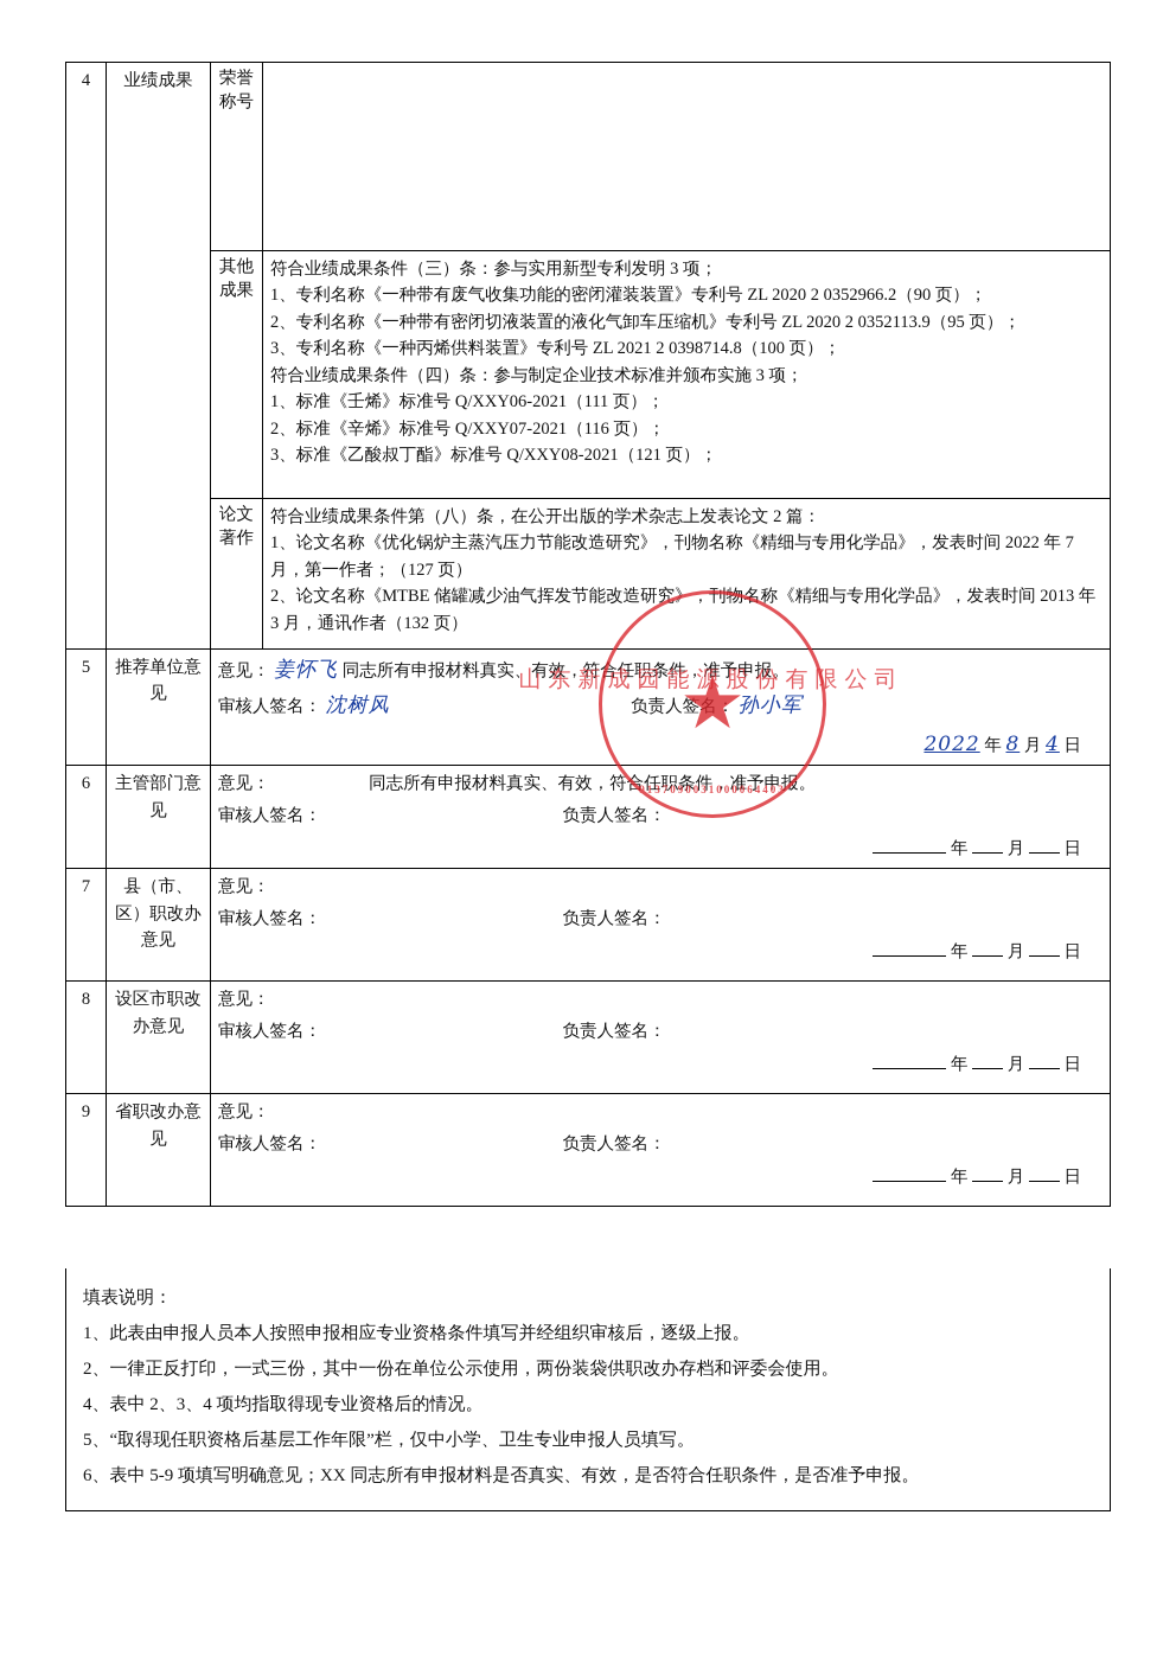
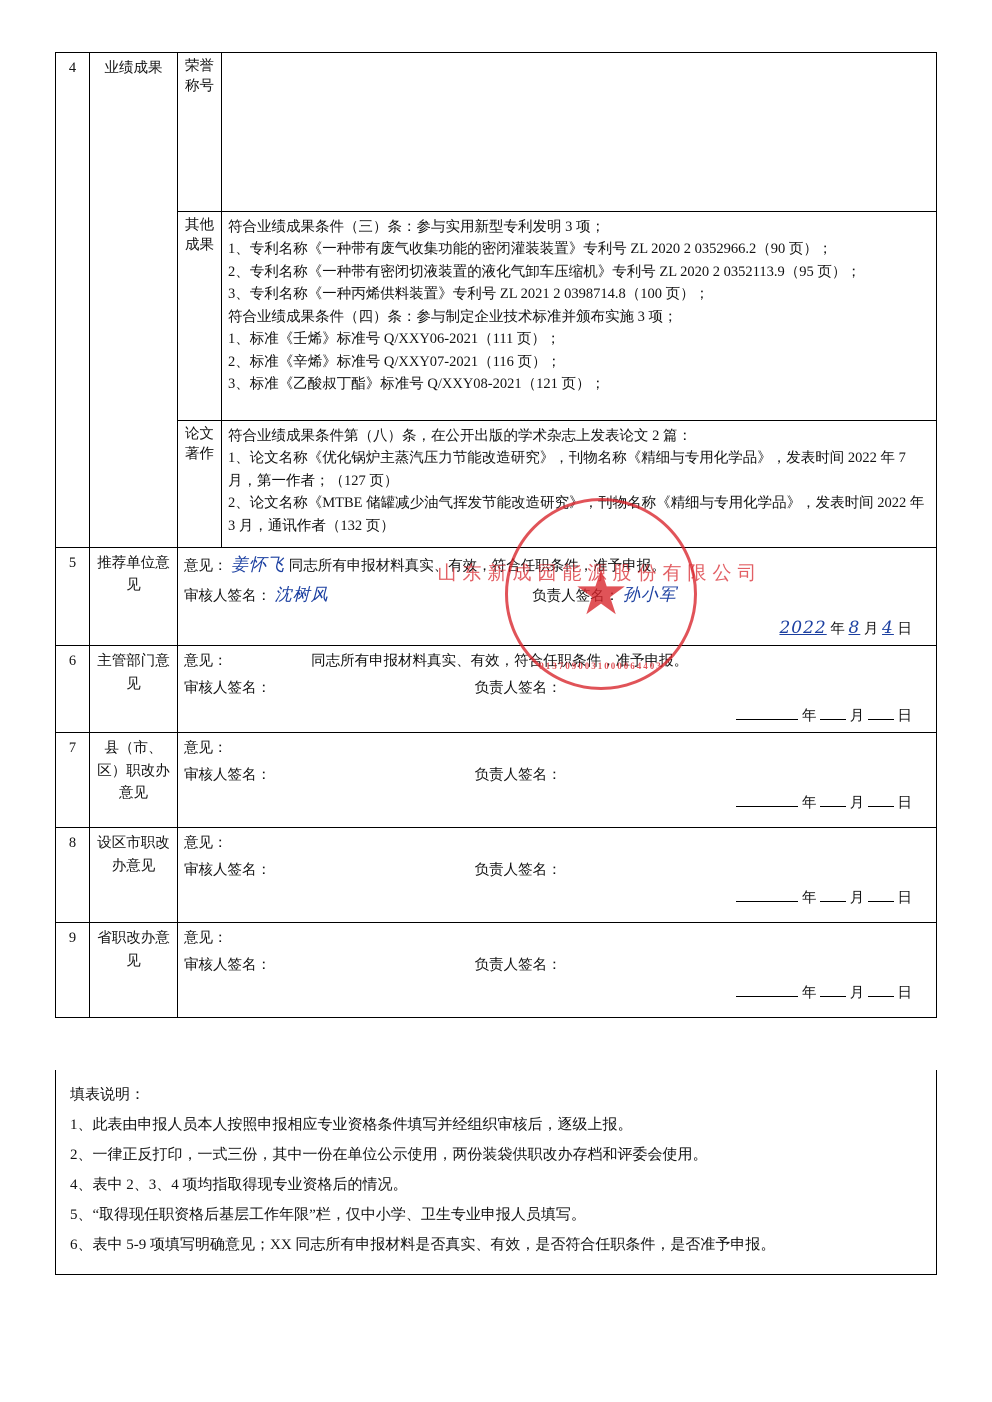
  4	业绩成果	荣誉称号
  其他成果	符合业绩成果条件（三）条：参与实用新型专利发明 3 项； 1、专利名称《一种带有废气收集功能的密闭灌装装置》专利号 ZL 2020 2 0352966.2（90 页）； 2、专利名称《一种带有密闭切液装置的液化气卸车压缩机》专利号 ZL 2020 2 0352113.9（95 页）； 3、专利名称《一种丙烯供料装置》专利号 ZL 2021 2 0398714.8（100 页）； 符合业绩成果条件（四）条：参与制定企业技术标准并颁布实施 3 项； 1、标准《壬烯》标准号 Q/XXY06-2021（111 页）； 2、标准《辛烯》标准号 Q/XXY07-2021（116 页）； 3、标准《乙酸叔丁酯》标准号 Q/XXY08-2021（121 页）；
- 论文著作	符合业绩成果条件第（八）条，在公开出版的学术杂志上发表论文 2 篇： 1、论文名称《优化锅炉主蒸汽压力节能改造研究》，刊物名称《精细与专用化学品》，发表时间 2022 年 7 月，第一作者；（127 页） 2、论文名称《MTBE 储罐减少油气挥发节能改造研究》，刊物名称《精细与专用化学品》，发表时间 2013 年 3 月，通讯作者（132 页）
+ 论文著作	符合业绩成果条件第（八）条，在公开出版的学术杂志上发表论文 2 篇： 1、论文名称《优化锅炉主蒸汽压力节能改造研究》，刊物名称《精细与专用化学品》，发表时间 2022 年 7 月，第一作者；（127 页） 2、论文名称《MTBE 储罐减少油气挥发节能改造研究》，刊物名称《精细与专用化学品》，发表时间 2022 年 3 月，通讯作者（132 页）
  5	推荐单位意见	意见： 姜怀飞 同志所有申报材料真实、有效，符合任职条件，准予申报。 审核人签名： 沈树风 负责人签名： 孙小军 2022 年 8 月 4 日
  6	主管部门意见	意见： 同志所有申报材料真实、有效，符合任职条件，准予申报。 审核人签名： 负责人签名： 年 月 日
  7	县（市、区）职改办意见	意见： 审核人签名： 负责人签名： 年 月 日
  8	设区市职改办意见	意见： 审核人签名： 负责人签名： 年 月 日
  9	省职改办意见	意见： 审核人签名： 负责人签名： 年 月 日
  填表说明：
  1、此表由申报人员本人按照申报相应专业资格条件填写并经组织审核后，逐级上报。
  2、一律正反打印，一式三份，其中一份在单位公示使用，两份装袋供职改办存档和评委会使用。
  4、表中 2、3、4 项均指取得现专业资格后的情况。
  5、“取得现任职资格后基层工作年限”栏，仅中小学、卫生专业申报人员填写。
  6、表中 5-9 项填写明确意见；XX 同志所有申报材料是否真实、有效，是否符合任职条件，是否准予申报。
  山东新成园能源股份有限公司
  ★
  9137090031000064403
